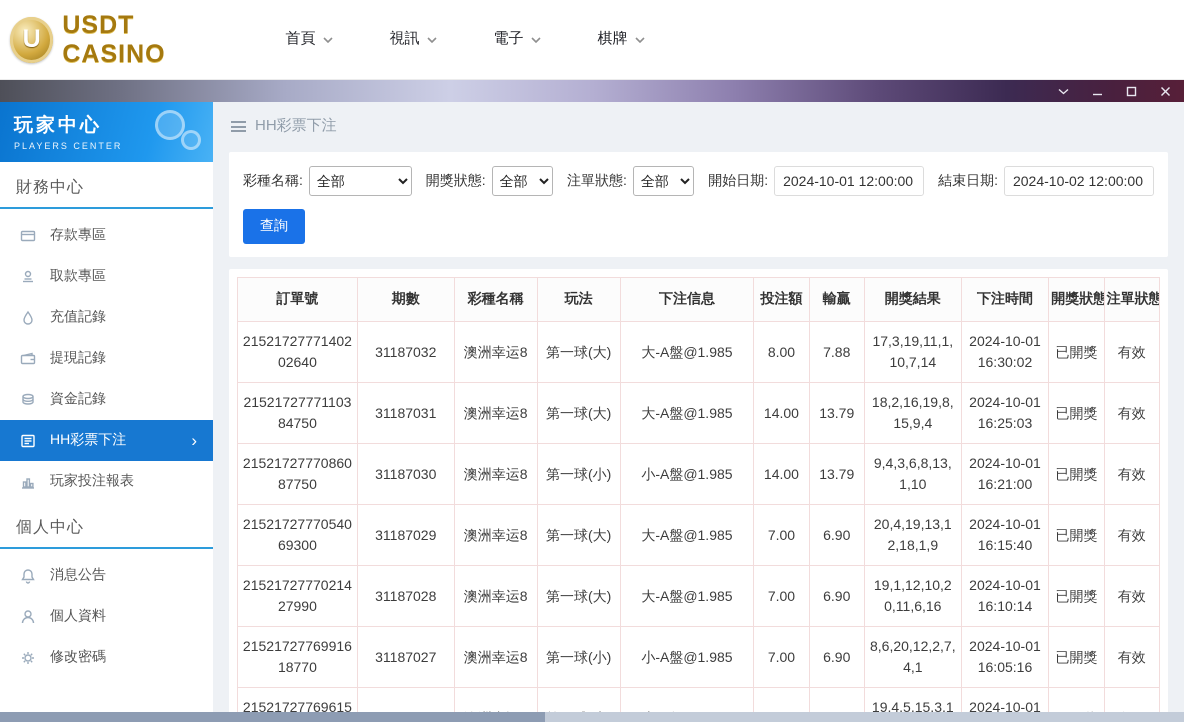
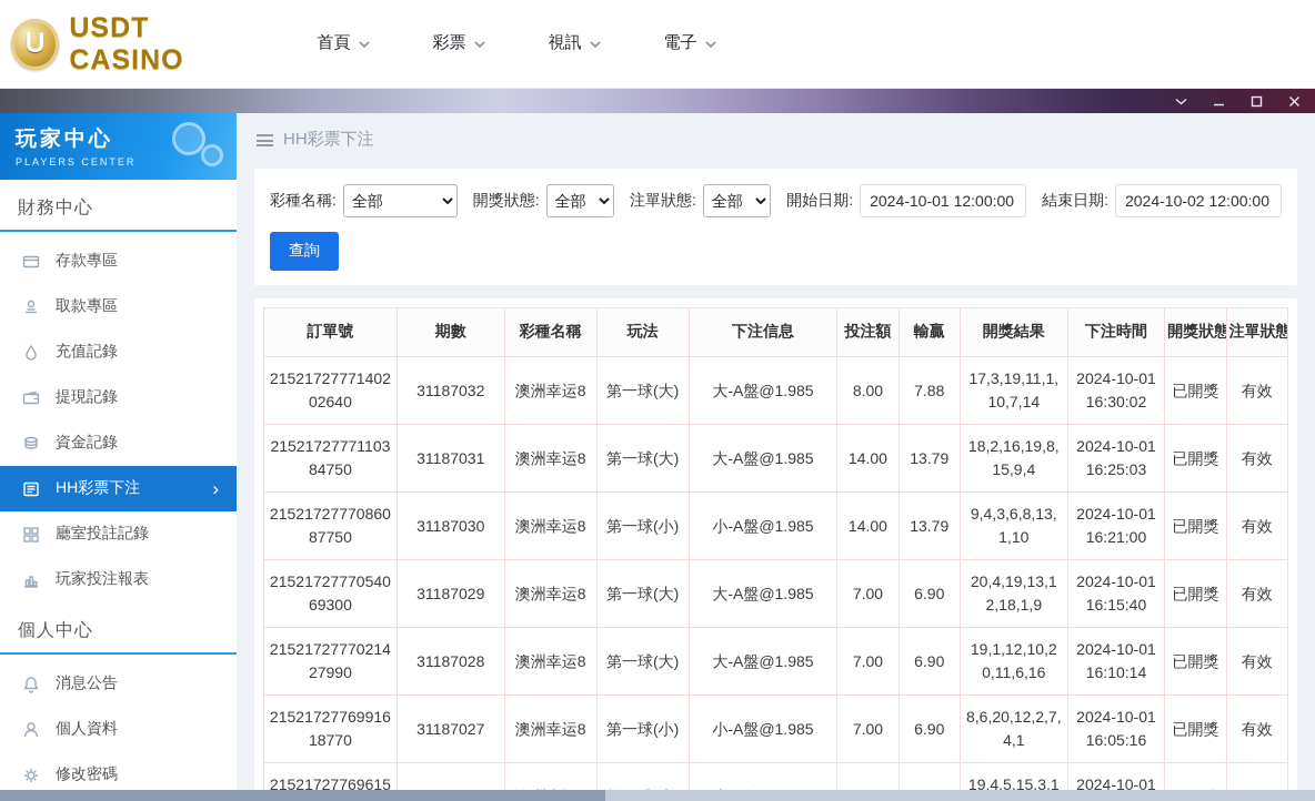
  U
  USDT CASINO
  首頁
+ 彩票
  視訊
  電子
- 棋牌
  玩家中心
  PLAYERS CENTER
  財務中心
  存款專區
  取款專區
  充值記錄
  提現記錄
  資金記錄
  HH彩票下注
  ›
+ 廳室投註記錄
  玩家投注報表
  個人中心
  消息公告
  個人資料
  修改密碼
  HH彩票下注
  彩種名稱:
  全部
  開獎狀態:
  全部
  注單狀態:
  全部
  開始日期:
  2024-10-01 12:00:00
  結束日期:
  2024-10-02 12:00:00
  查詢
  訂單號	期數	彩種名稱	玩法	下注信息	投注額	輸贏	開獎結果	下注時間	開獎狀態	注單狀態
  2152172777140202640	31187032	澳洲幸运8	第一球(大)	大-A盤@1.985	8.00	7.88	17,3,19,11,1,10,7,14	2024-10-01 16:30:02	已開獎	有效
  2152172777110384750	31187031	澳洲幸运8	第一球(大)	大-A盤@1.985	14.00	13.79	18,2,16,19,8,15,9,4	2024-10-01 16:25:03	已開獎	有效
  2152172777086087750	31187030	澳洲幸运8	第一球(小)	小-A盤@1.985	14.00	13.79	9,4,3,6,8,13,1,10	2024-10-01 16:21:00	已開獎	有效
  2152172777054069300	31187029	澳洲幸运8	第一球(大)	大-A盤@1.985	7.00	6.90	20,4,19,13,12,18,1,9	2024-10-01 16:15:40	已開獎	有效
  2152172777021427990	31187028	澳洲幸运8	第一球(大)	大-A盤@1.985	7.00	6.90	19,1,12,10,20,11,6,16	2024-10-01 16:10:14	已開獎	有效
  2152172776991618770	31187027	澳洲幸运8	第一球(小)	小-A盤@1.985	7.00	6.90	8,6,20,12,2,7,4,1	2024-10-01 16:05:16	已開獎	有效
